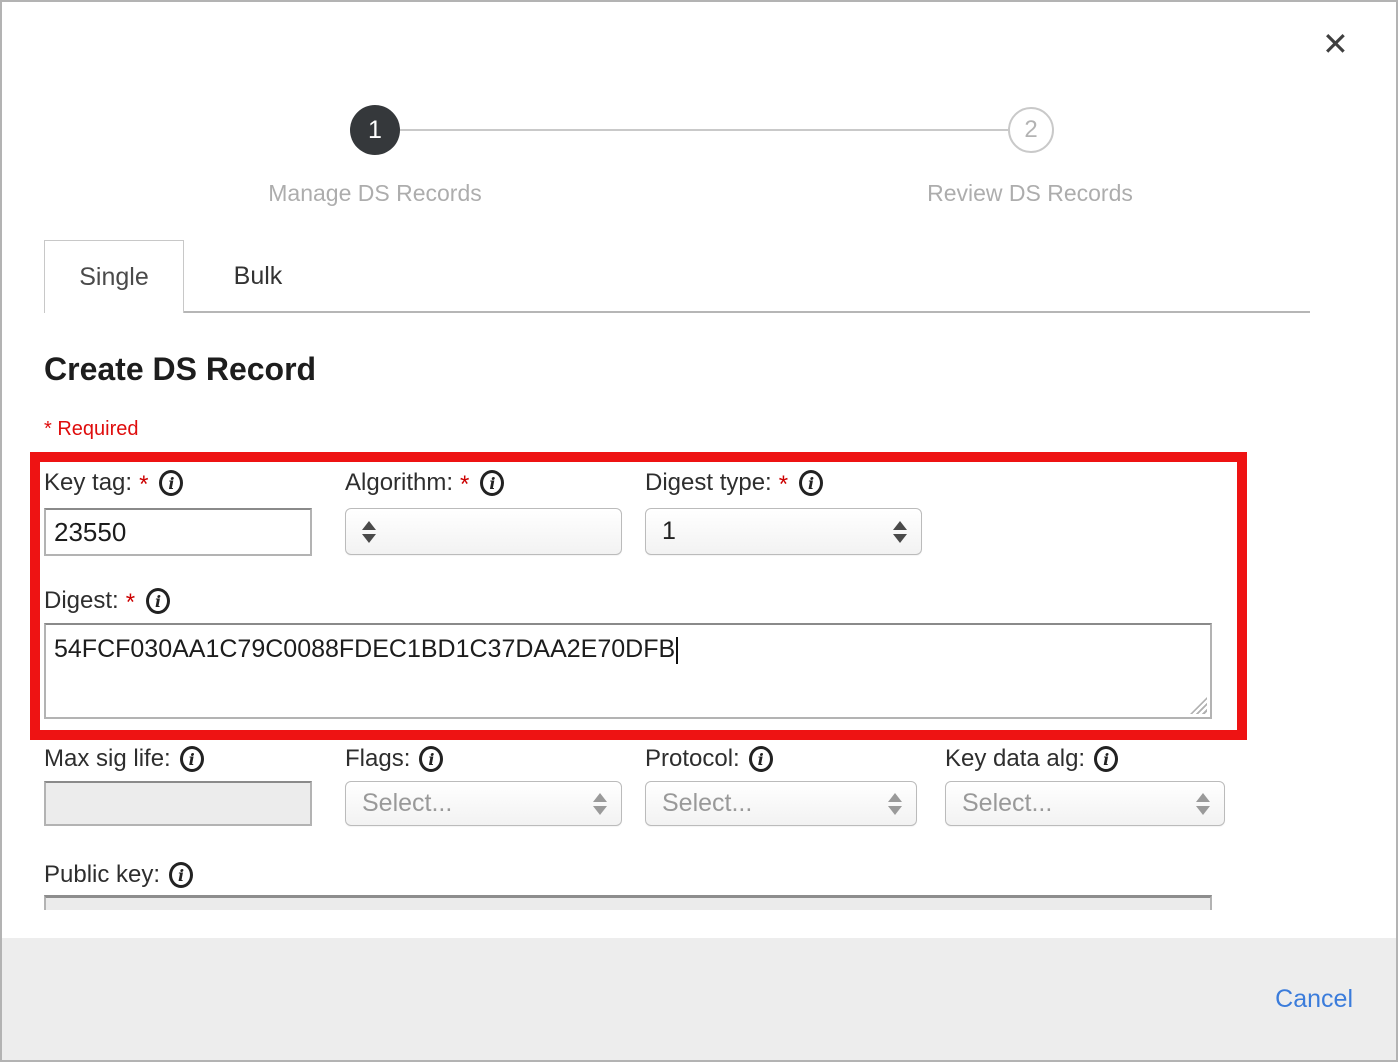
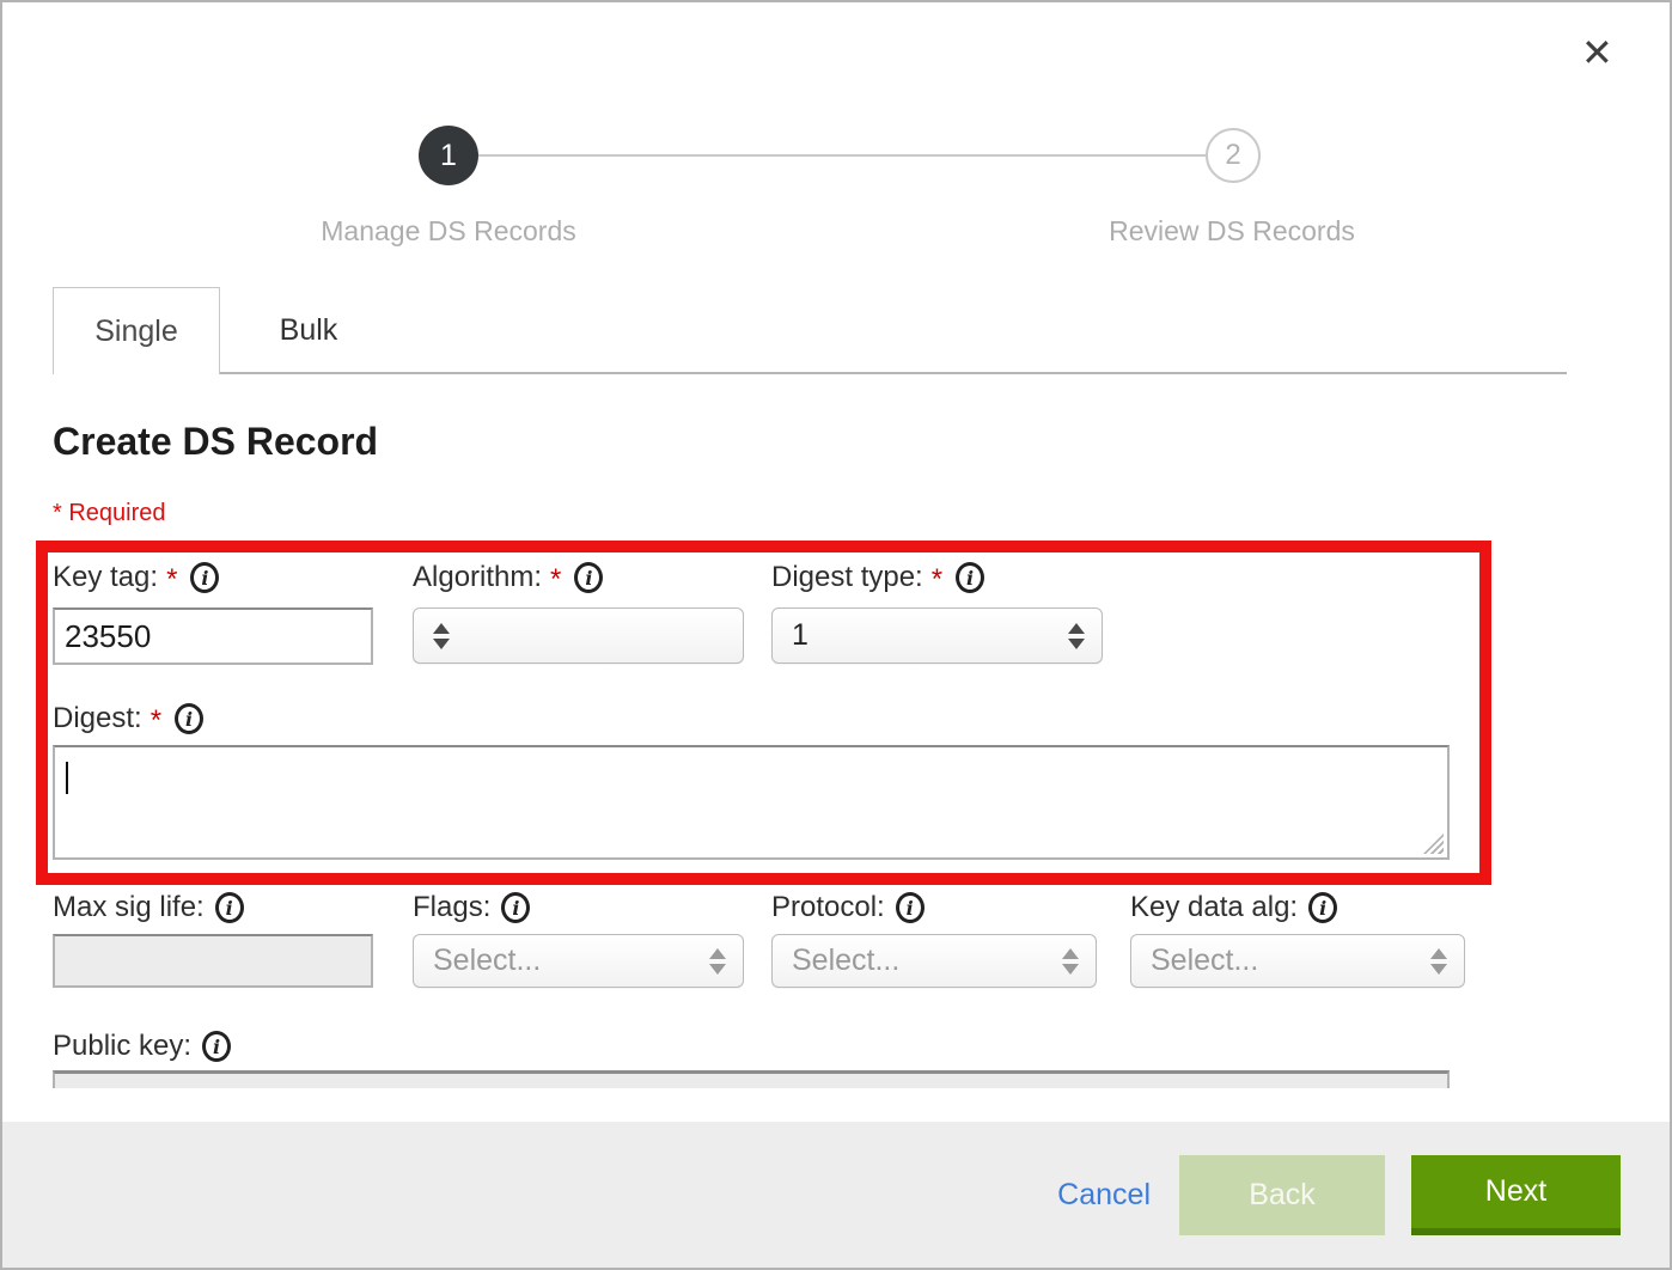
  ✕
  1
  2
  Manage DS Records
  Review DS Records
  Single
  Bulk
  Create DS Record
  * Required
  Key tag:
  *
  i
  Algorithm:
  *
  i
  Digest type:
  *
  i
  23550
  1
  Digest:
  *
  i
- 54FCF030AA1C79C0088FDEC1BD1C37DAA2E70DFB
  Max sig life:
  i
  Flags:
  i
  Protocol:
  i
  Key data alg:
  i
  Select...
  Select...
  Select...
  Public key:
  i
  Cancel
+ Back
+ Next
